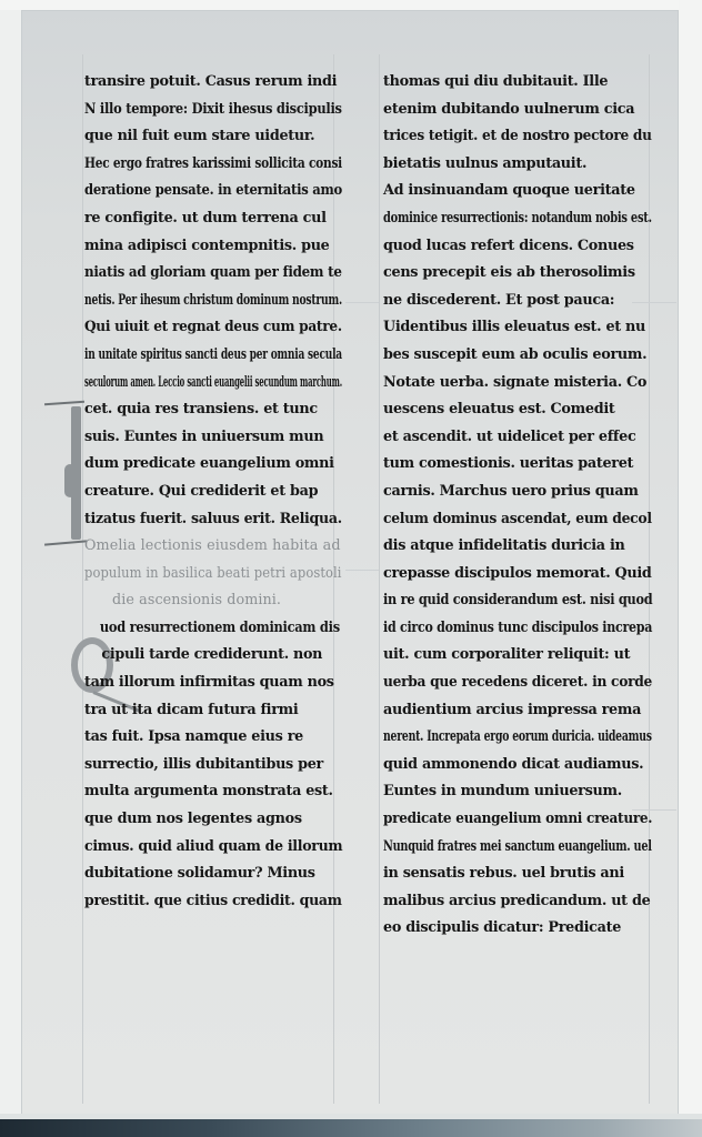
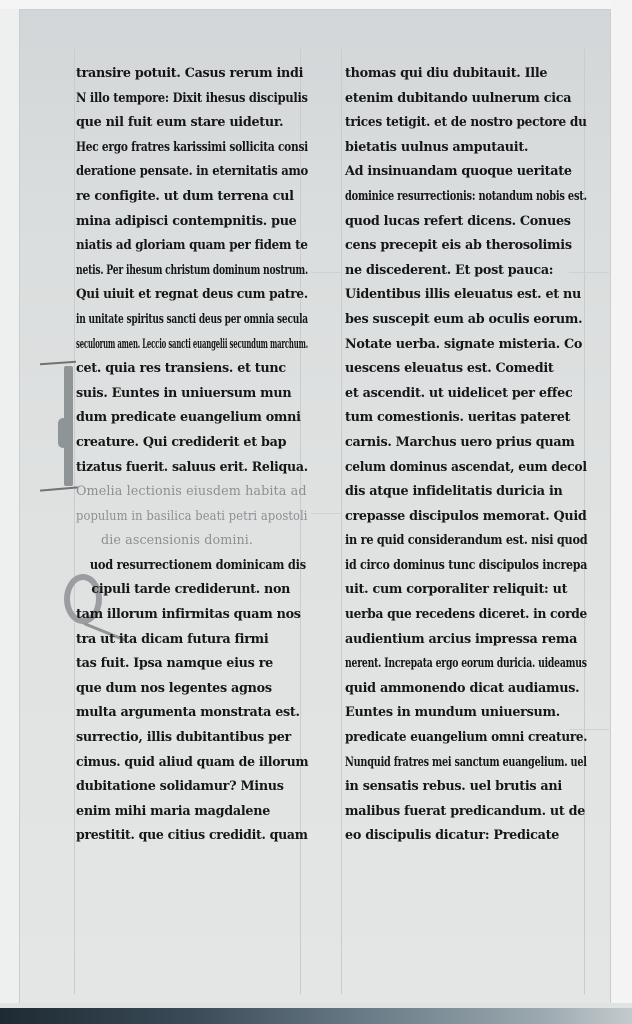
  transire potuit. Casus rerum indi
  N illo tempore: Dixit ihesus discipulis
  que nil fuit eum stare uidetur.
  Hec ergo fratres karissimi sollicita consi
  deratione pensate. in eternitatis amo
  re configite. ut dum terrena cul
  mina adipisci contempnitis. pue
  niatis ad gloriam quam per fidem te
  netis. Per ihesum christum dominum nostrum.
  Qui uiuit et regnat deus cum patre.
  in unitate spiritus sancti deus per omnia secula
  seculorum amen. Leccio sancti euangelii secundum marchum.
  cet. quia res transiens. et tunc
  suis. Euntes in uniuersum mun
  dum predicate euangelium omni
  creature. Qui crediderit et bap
  tizatus fuerit. saluus erit. Reliqua.
  Omelia lectionis eiusdem habita ad
  populum in basilica beati petri apostoli
  die ascensionis domini.
  uod resurrectionem dominicam dis
  cipuli tarde crediderunt. non
  tam illorum infirmitas quam nos
  tra ut ita dicam futura firmi
  tas fuit. Ipsa namque eius re
- surrectio, illis dubitantibus per
+ que dum nos legentes agnos
  multa argumenta monstrata est.
- que dum nos legentes agnos
+ surrectio, illis dubitantibus per
  cimus. quid aliud quam de illorum
  dubitatione solidamur? Minus
+ enim mihi maria magdalene
  prestitit. que citius credidit. quam
  thomas qui diu dubitauit. Ille
  etenim dubitando uulnerum cica
  trices tetigit. et de nostro pectore du
  bietatis uulnus amputauit.
  Ad insinuandam quoque ueritate
  dominice resurrectionis: notandum nobis est.
  quod lucas refert dicens. Conues
  cens precepit eis ab therosolimis
  ne discederent. Et post pauca:
  Uidentibus illis eleuatus est. et nu
  bes suscepit eum ab oculis eorum.
  Notate uerba. signate misteria. Co
  uescens eleuatus est. Comedit
  et ascendit. ut uidelicet per effec
  tum comestionis. ueritas pateret
  carnis. Marchus uero prius quam
  celum dominus ascendat, eum decol
  dis atque infidelitatis duricia in
  crepasse discipulos memorat. Quid
  in re quid considerandum est. nisi quod
  id circo dominus tunc discipulos increpa
  uit. cum corporaliter reliquit: ut
  uerba que recedens diceret. in corde
  audientium arcius impressa rema
  nerent. Increpata ergo eorum duricia. uideamus
  quid ammonendo dicat audiamus.
  Euntes in mundum uniuersum.
  predicate euangelium omni creature.
  Nunquid fratres mei sanctum euangelium. uel
  in sensatis rebus. uel brutis ani
- malibus arcius predicandum. ut de
+ malibus fuerat predicandum. ut de
  eo discipulis dicatur: Predicate
